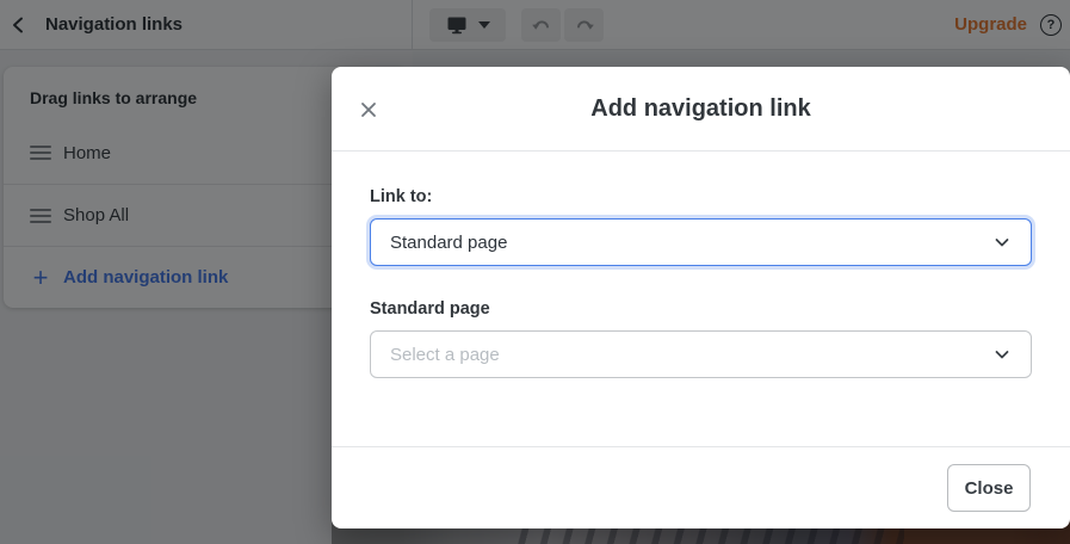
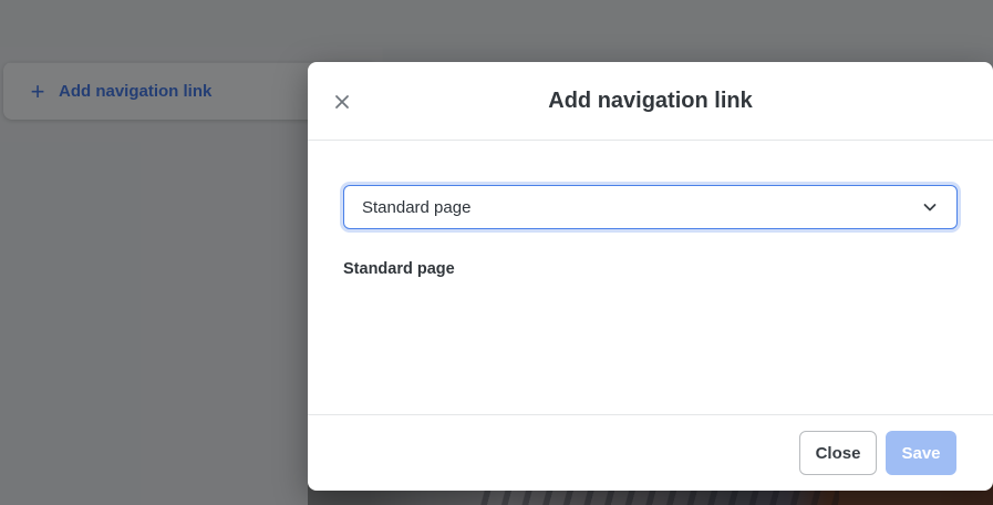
- Navigation links
- Upgrade
- ?
- Drag links to arrange
- Home
- Shop All
  +
  Add navigation link
  Add navigation link
- Link to:
  Standard page
  Standard page
- Select a page
  Close
+ Save
